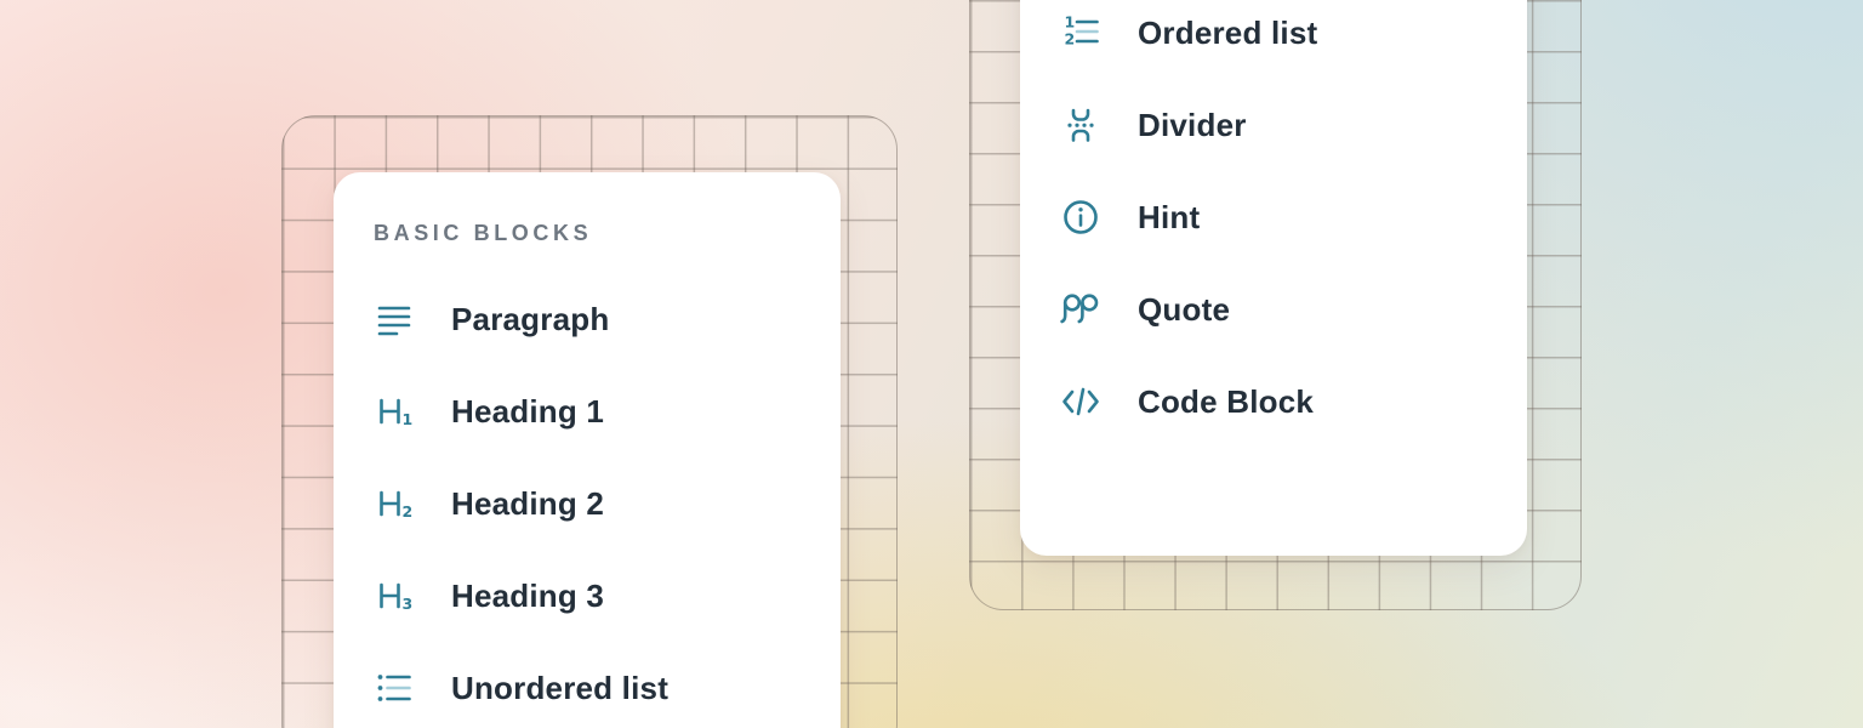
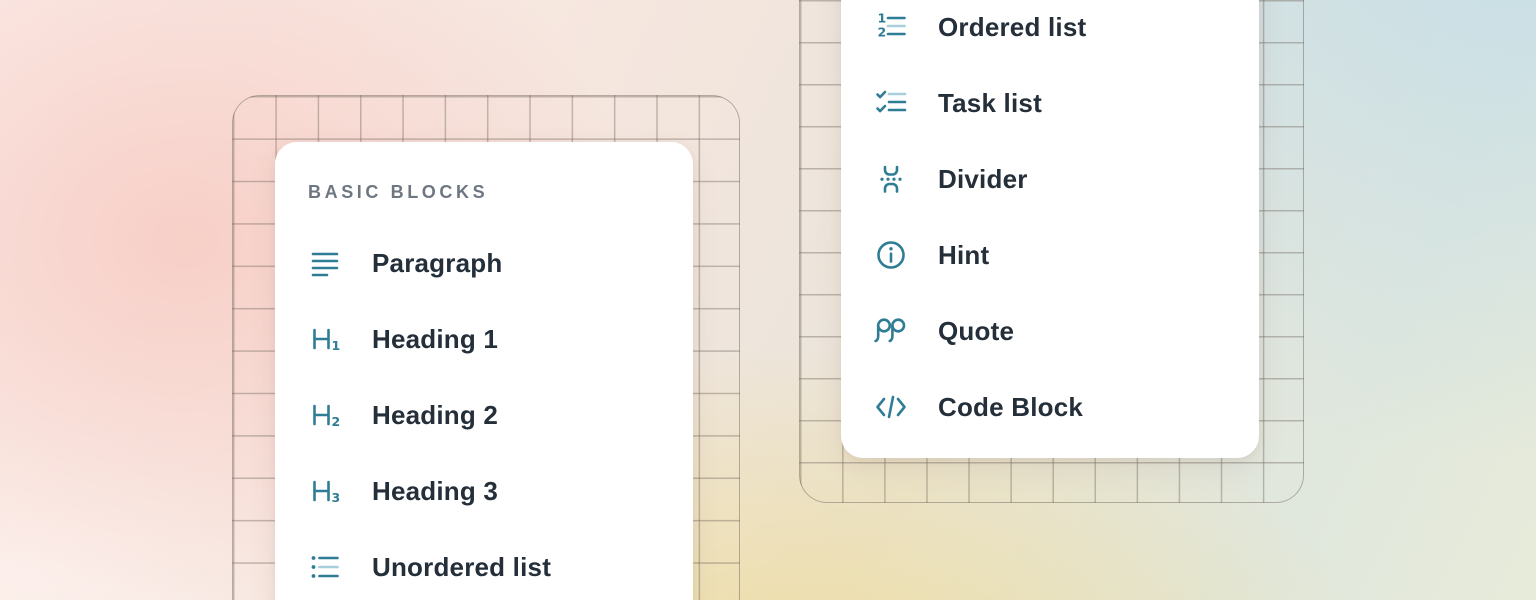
  BASIC BLOCKS
  Paragraph
  1
  Heading 1
  2
  Heading 2
  3
  Heading 3
  Unordered list
  1
  2
  Ordered list
+ Task list
  Divider
  Hint
  Quote
  Code Block
